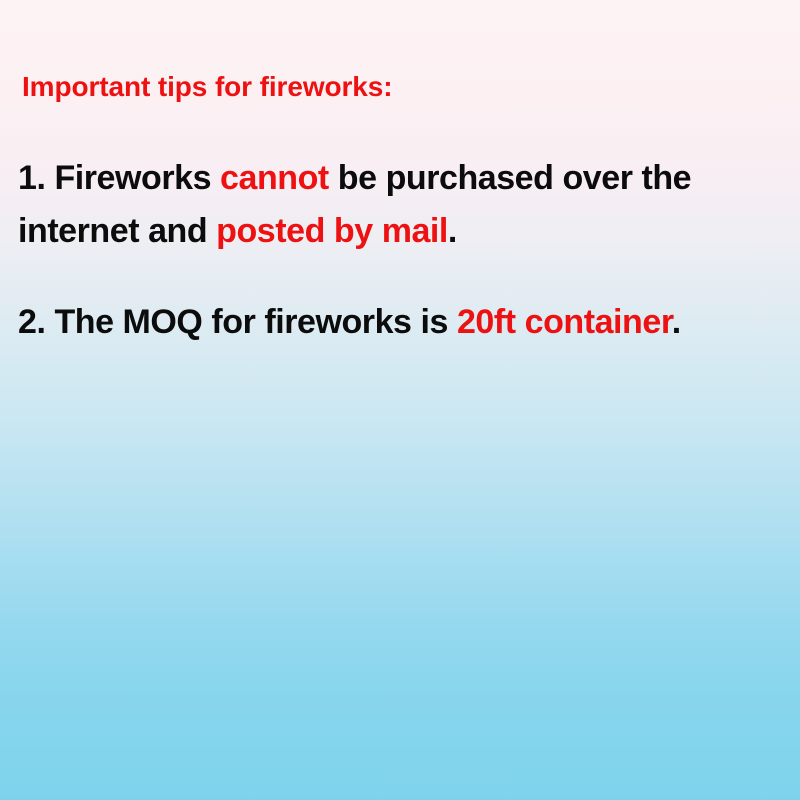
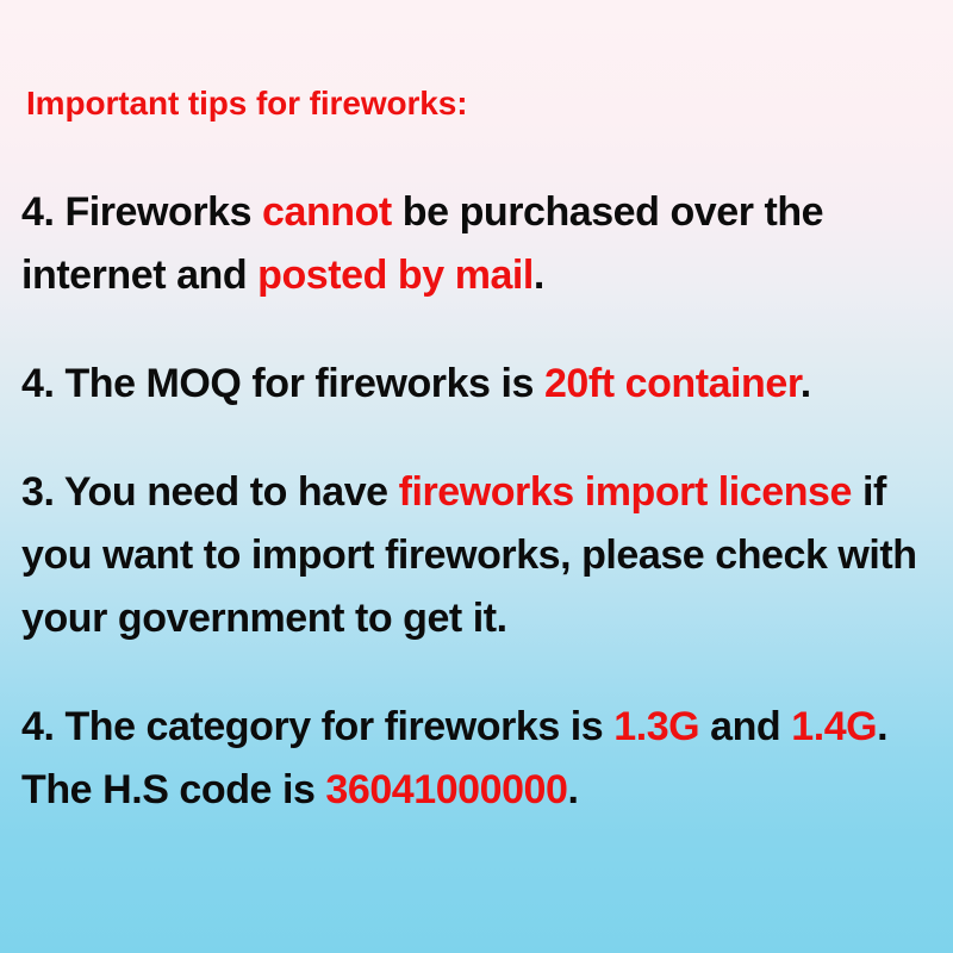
  Important tips for fireworks:
- 1. Fireworks cannot be purchased over the internet and posted by mail.
+ 4. Fireworks cannot be purchased over the internet and posted by mail.
- 2. The MOQ for fireworks is 20ft container.
+ 4. The MOQ for fireworks is 20ft container.
+ 3. You need to have fireworks import license if you want to import fireworks, please check with your government to get it.
+ 4. The category for fireworks is 1.3G and 1.4G. The H.S code is 36041000000.
